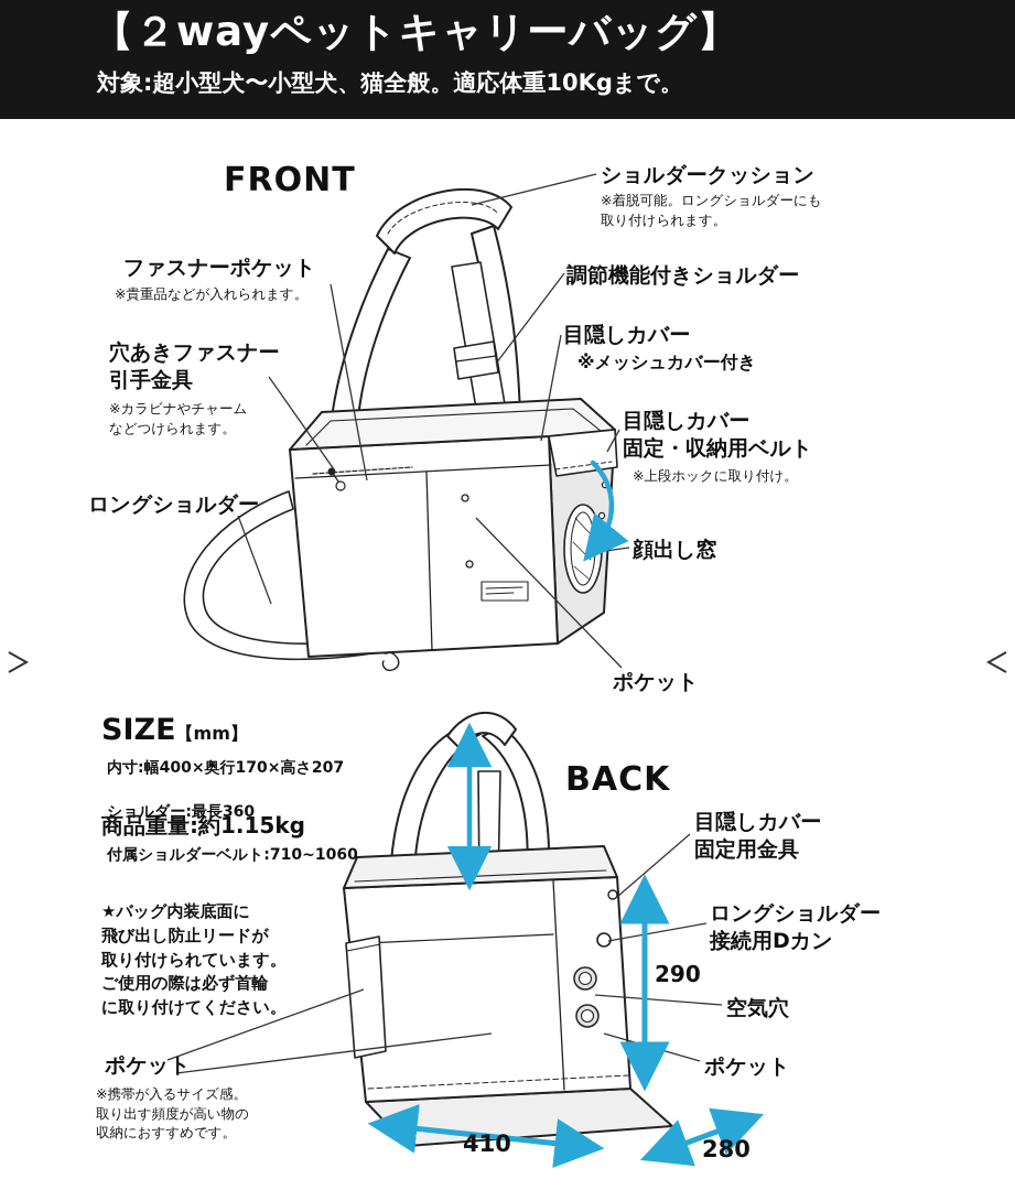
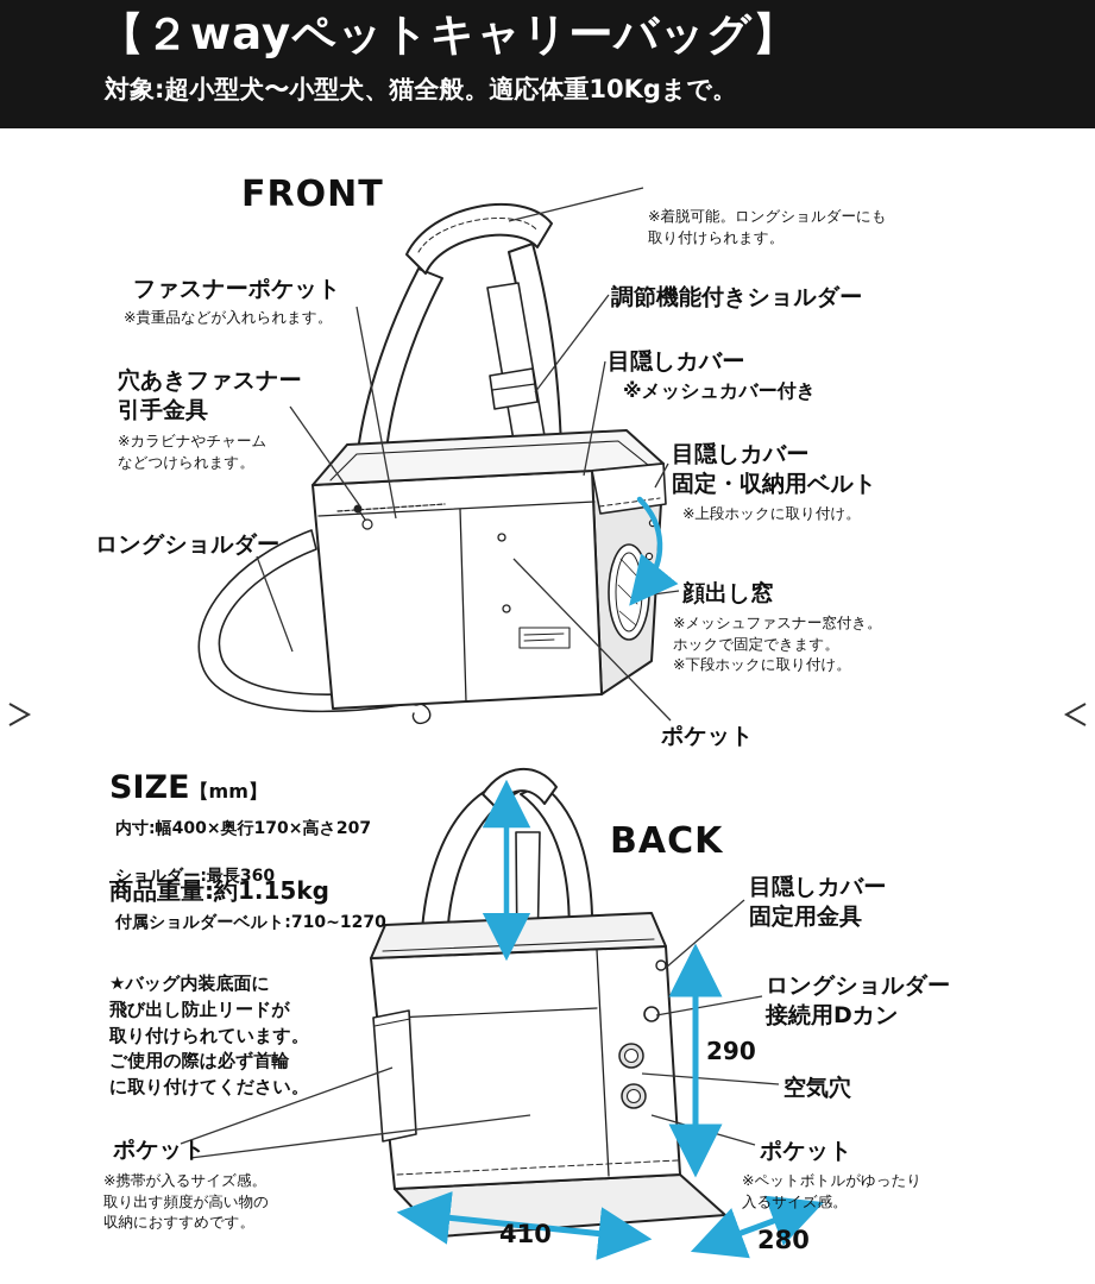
  【２wayペットキャリーバッグ】
  対象:超小型犬〜小型犬、猫全般。適応体重10Kgまで。
  FRONT
- ショルダークッション
  ※着脱可能。ロングショルダーにも
  取り付けられます。
  ファスナーポケット
  ※貴重品などが入れられます。
  調節機能付きショルダー
  目隠しカバー
  ※メッシュカバー付き
  穴あきファスナー
  引手金具
  ※カラビナやチャーム
  などつけられます。
  目隠しカバー
  固定・収納用ベルト
  ※上段ホックに取り付け。
  ロングショルダー
  顔出し窓
+ ※メッシュファスナー窓付き。
+ ホックで固定できます。
+ ※下段ホックに取り付け。
  ポケット
  SIZE【mm】
  内寸:幅400×奥行170×高さ207
  ショルダー:最長360
- 付属ショルダーベルト:710~1060
+ 付属ショルダーベルト:710~1270
  商品重量:約1.15kg
  BACK
  目隠しカバー
  固定用金具
  ロングショルダー
  接続用Dカン
  290
  空気穴
  ポケット
+ ※ペットボトルがゆったり
+ 入るサイズ感。
  ★バッグ内装底面に
  飛び出し防止リードが
  取り付けられています。
  ご使用の際は必ず首輪
  に取り付けてください。
  ポケット
  ※携帯が入るサイズ感。
  取り出す頻度が高い物の
  収納におすすめです。
  410
  280
